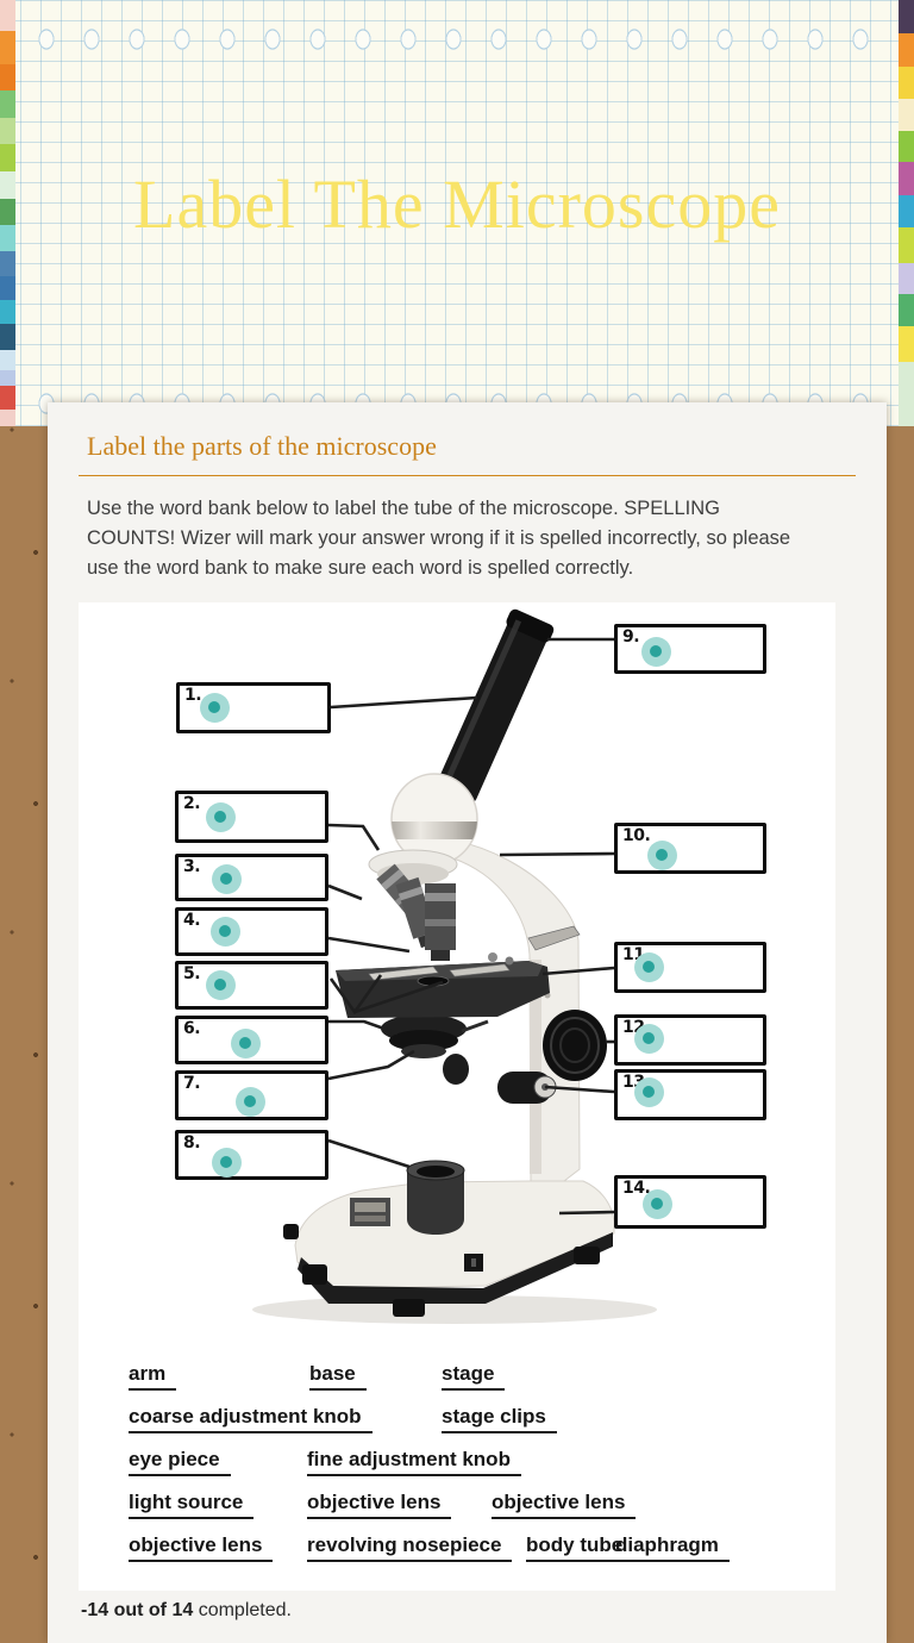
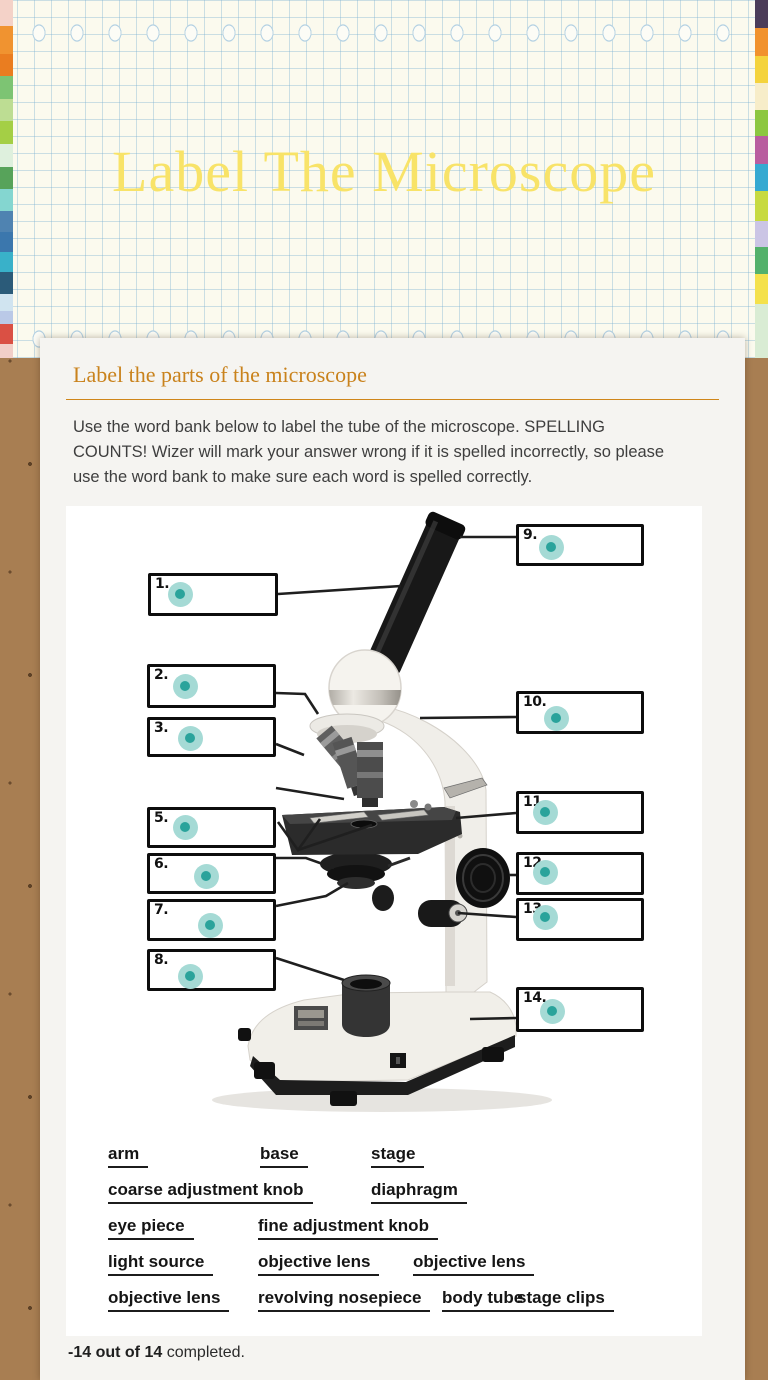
  Label The Microscope
  Label the parts of the microscope
  Use the word bank below to label the tube of the microscope. SPELLING COUNTS! Wizer will mark your answer wrong if it is spelled incorrectly, so please use the word bank to make sure each word is spelled correctly.
  1.
  2.
  3.
- 4.
  5.
  6.
  7.
  8.
  9.
  10.
  14.
  arm
  base
  stage
  coarse adjustment knob
- stage clips
+ diaphragm
  eye piece
  fine adjustment knob
  light source
  objective lens
  objective lens
  objective lens
  revolving nosepiece
  body tube
- diaphragm
+ stage clips
  -14 out of 14 completed.
